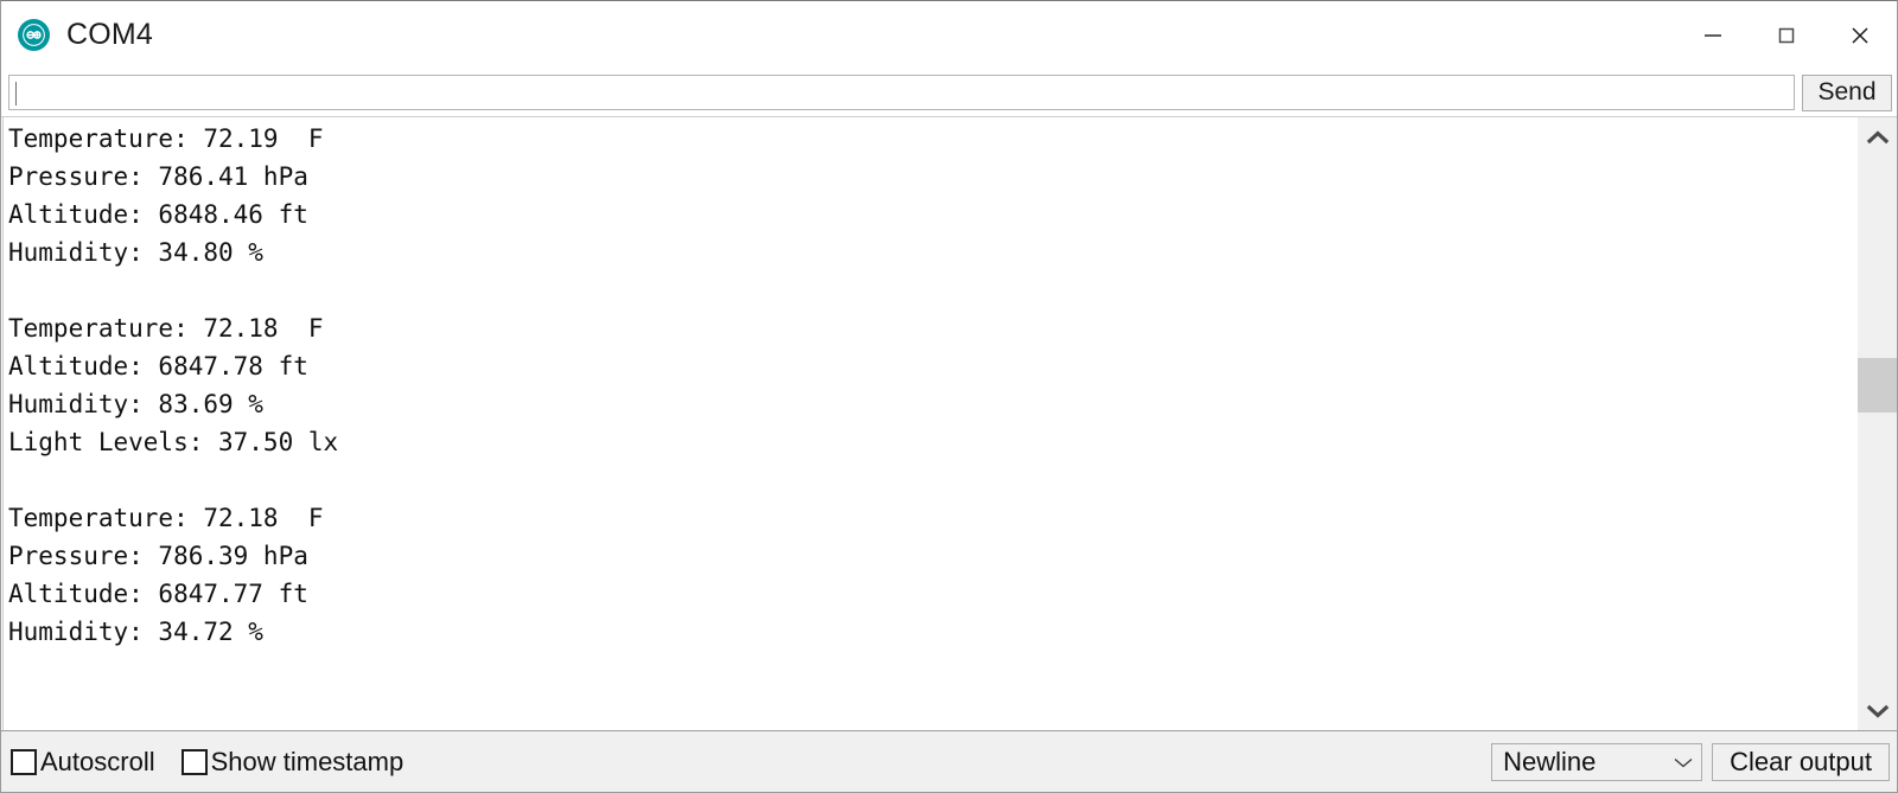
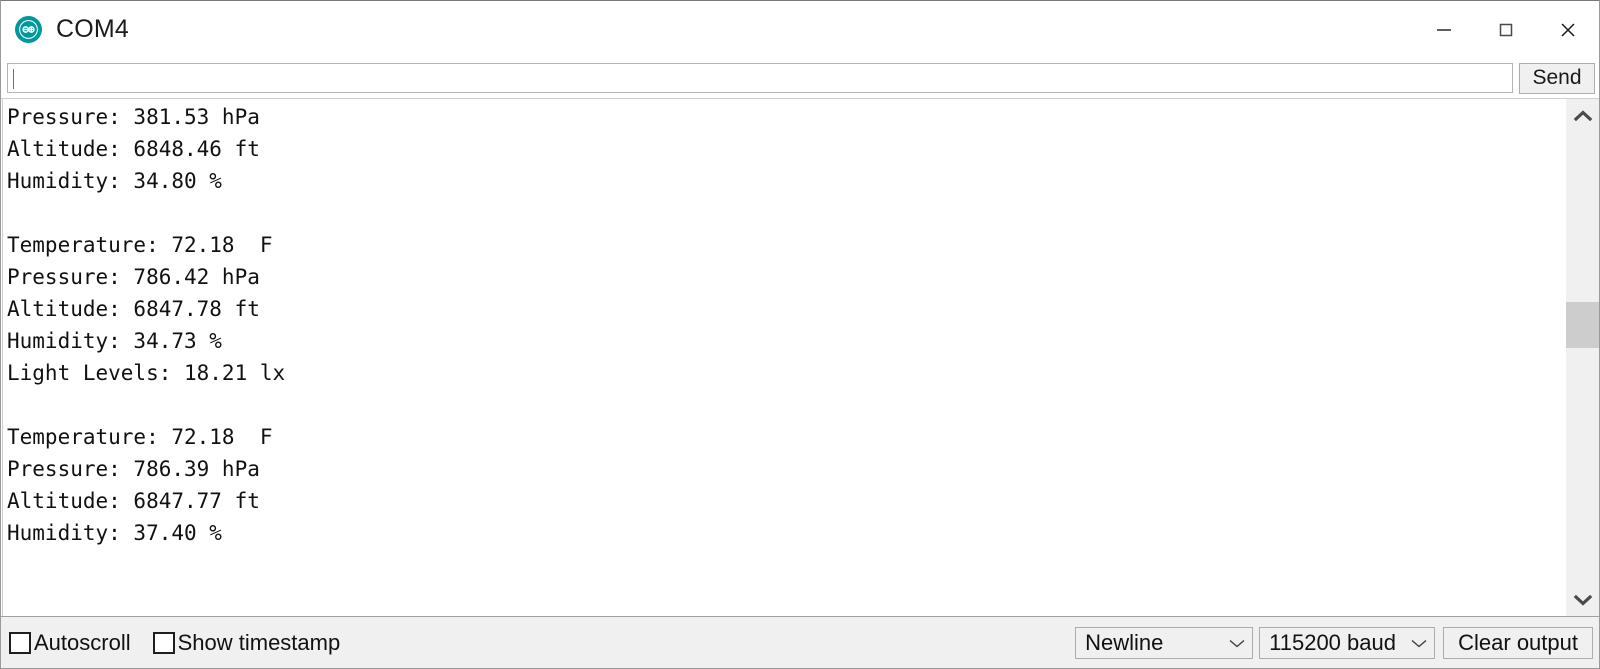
  COM4
  Send
- Temperature: 72.19 F
- Pressure: 786.41 hPa
+ Pressure: 381.53 hPa
  Altitude: 6848.46 ft
  Humidity: 34.80 %
  Temperature: 72.18 F
+ Pressure: 786.42 hPa
  Altitude: 6847.78 ft
- Humidity: 83.69 %
+ Humidity: 34.73 %
- Light Levels: 37.50 lx
+ Light Levels: 18.21 lx
  Temperature: 72.18 F
  Pressure: 786.39 hPa
  Altitude: 6847.77 ft
- Humidity: 34.72 %
+ Humidity: 37.40 %
  Autoscroll
  Show timestamp
  Newline
+ 115200 baud
  Clear output
